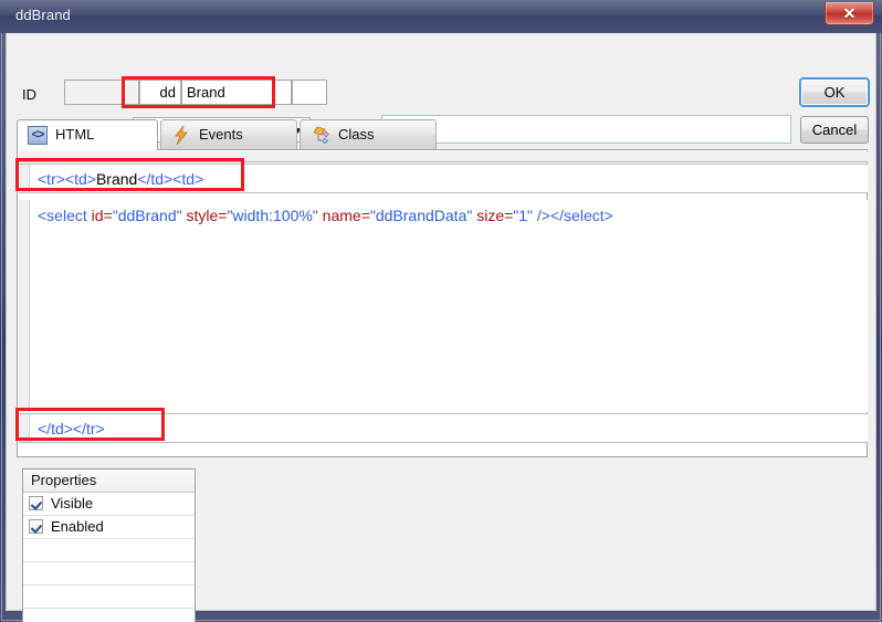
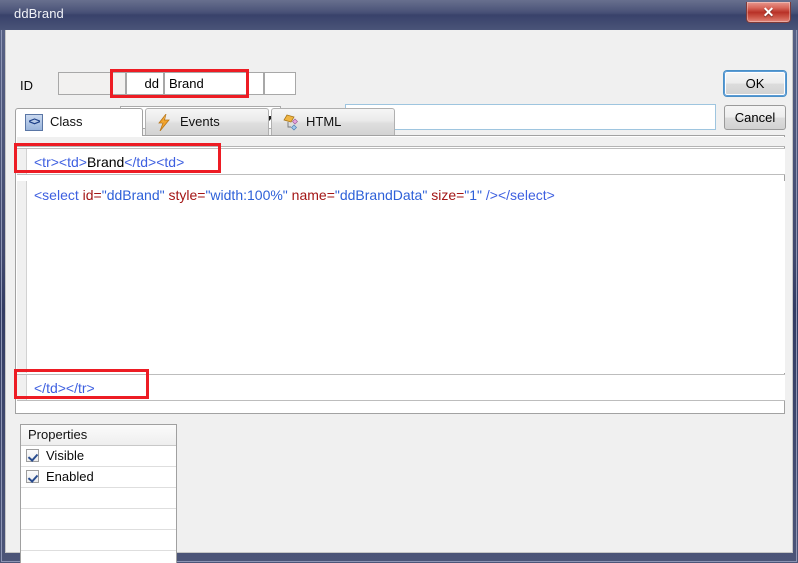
  ddBrand
  ✕
  ID
  dd
  Brand
  OK
  Cancel
  <>
- HTML
+ Class
  Events
- Class
+ HTML
  <tr><td>Brand</td><td>
  <select id="ddBrand" style="width:100%" name="ddBrandData" size="1" /></select>
  </td></tr>
  Properties
  Visible
  Enabled
